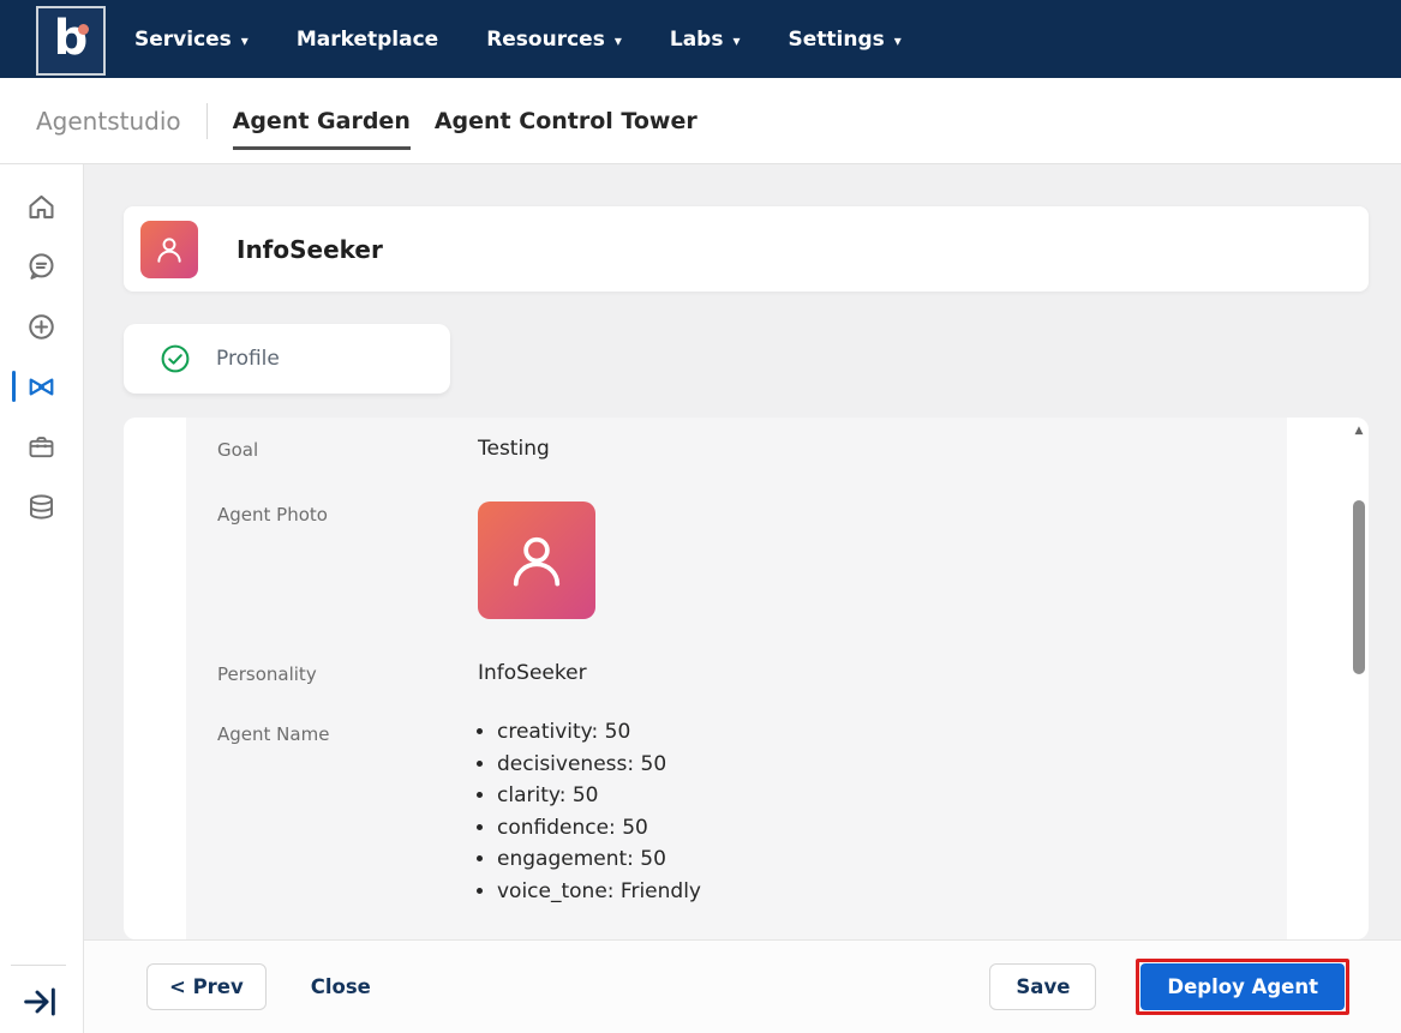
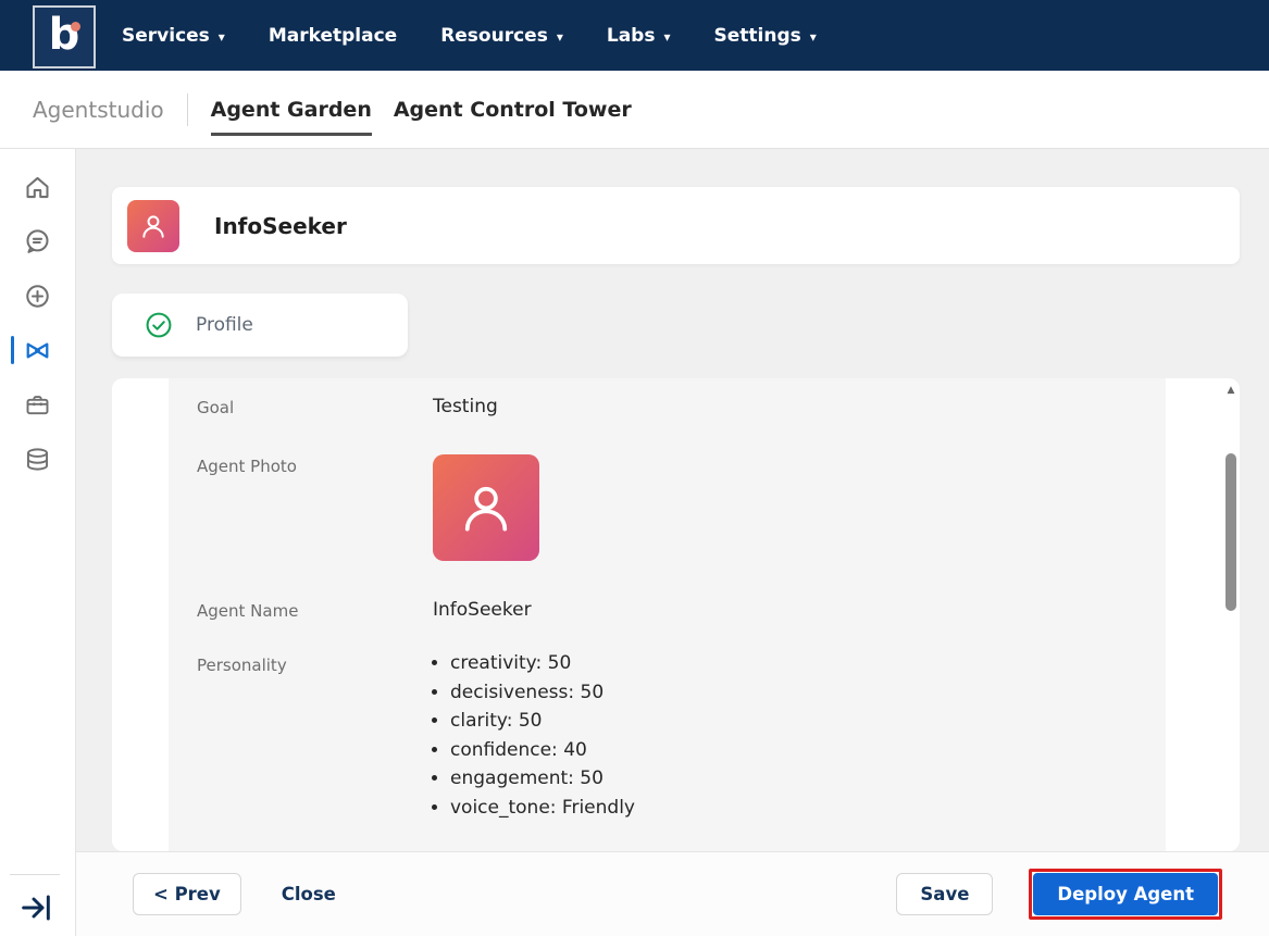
  b
  Services
  ▾
  Marketplace
  Resources
  ▾
  Labs
  ▾
  Settings
  ▾
  Agentstudio
  Agent Garden
  Agent Control Tower
  InfoSeeker
  Profile
  Goal
  Testing
  Agent Photo
- Personality
+ Agent Name
  InfoSeeker
- Agent Name
+ Personality
  creativity: 50
  decisiveness: 50
  clarity: 50
- confidence: 50
+ confidence: 40
  engagement: 50
  voice_tone: Friendly
  ▲
  < Prev
  Close
  Save
  Deploy Agent
